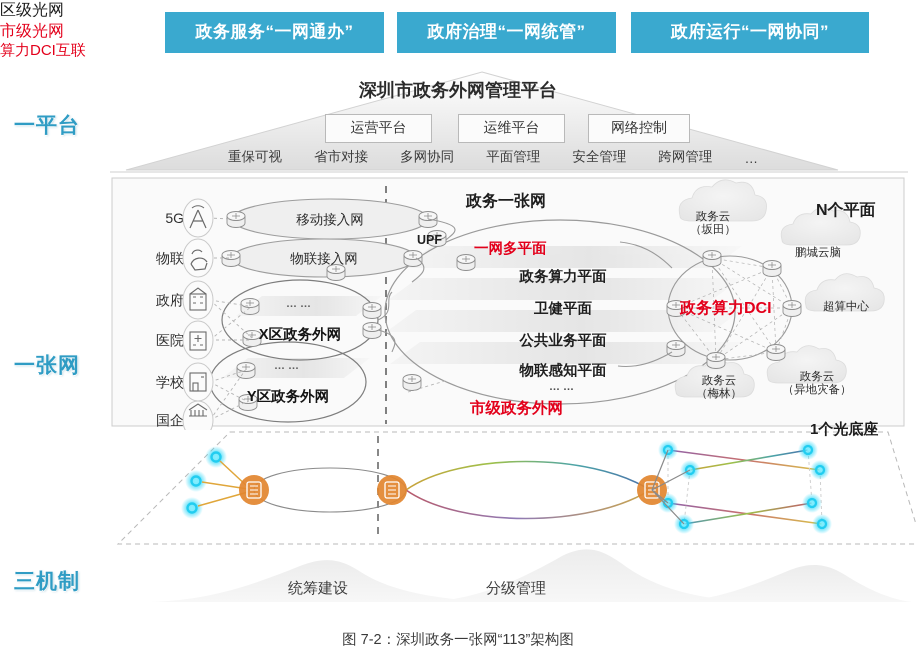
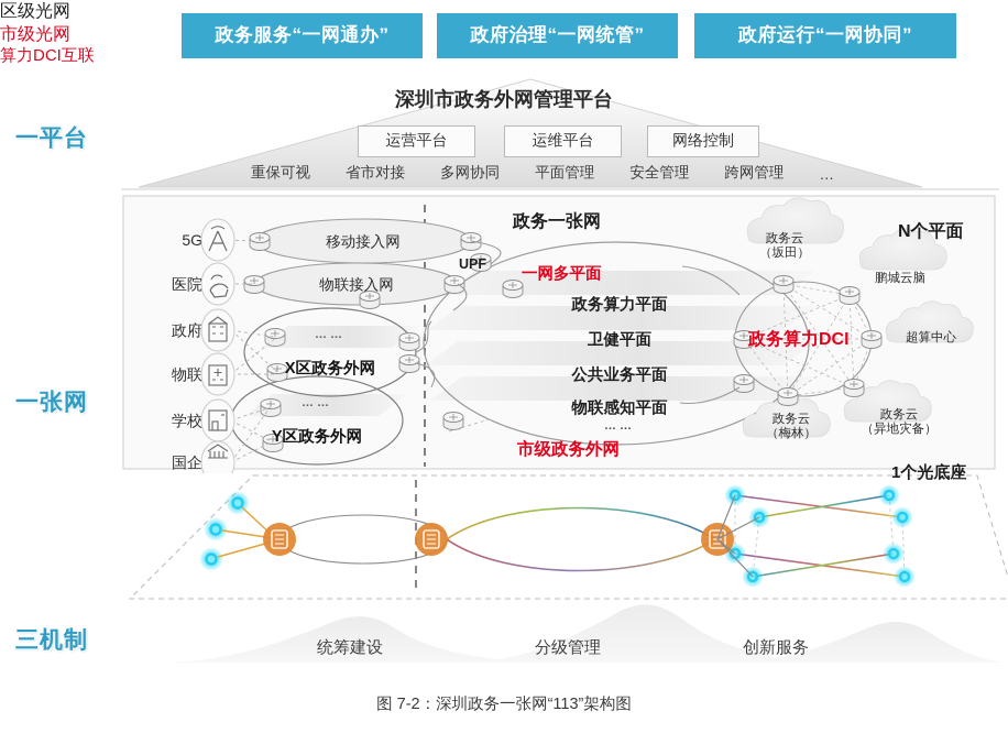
  政务服务“一网通办”
  政府治理“一网统管”
  政府运行“一网协同”
  一平台
  一张网
  三机制
  深圳市政务外网管理平台
  运营平台
  运维平台
  网络控制
  重保可视
  省市对接
  多网协同
  平面管理
  安全管理
  跨网管理
  …
  政务一张网
  N个平面
  1个光底座
  一网多平面
  市级政务外网
  政务算力DCI
  5G
- 物联
+ 医院
  政府
- 医院
+ 物联
  学校
  国企
  移动接入网
  物联接入网
  UPF
  ……
  X区政务外网
  ……
  Y区政务外网
  政务算力平面
  卫健平面
  公共业务平面
  物联感知平面
  ……
  政务云
  （坂田）
  鹏城云脑
  超算中心
  政务云
  （异地灾备）
  政务云
  （梅林）
  区级光网
  市级光网
  算力DCI互联
  统筹建设
  分级管理
+ 创新服务
  图 7-2：深圳政务一张网“113”架构图
